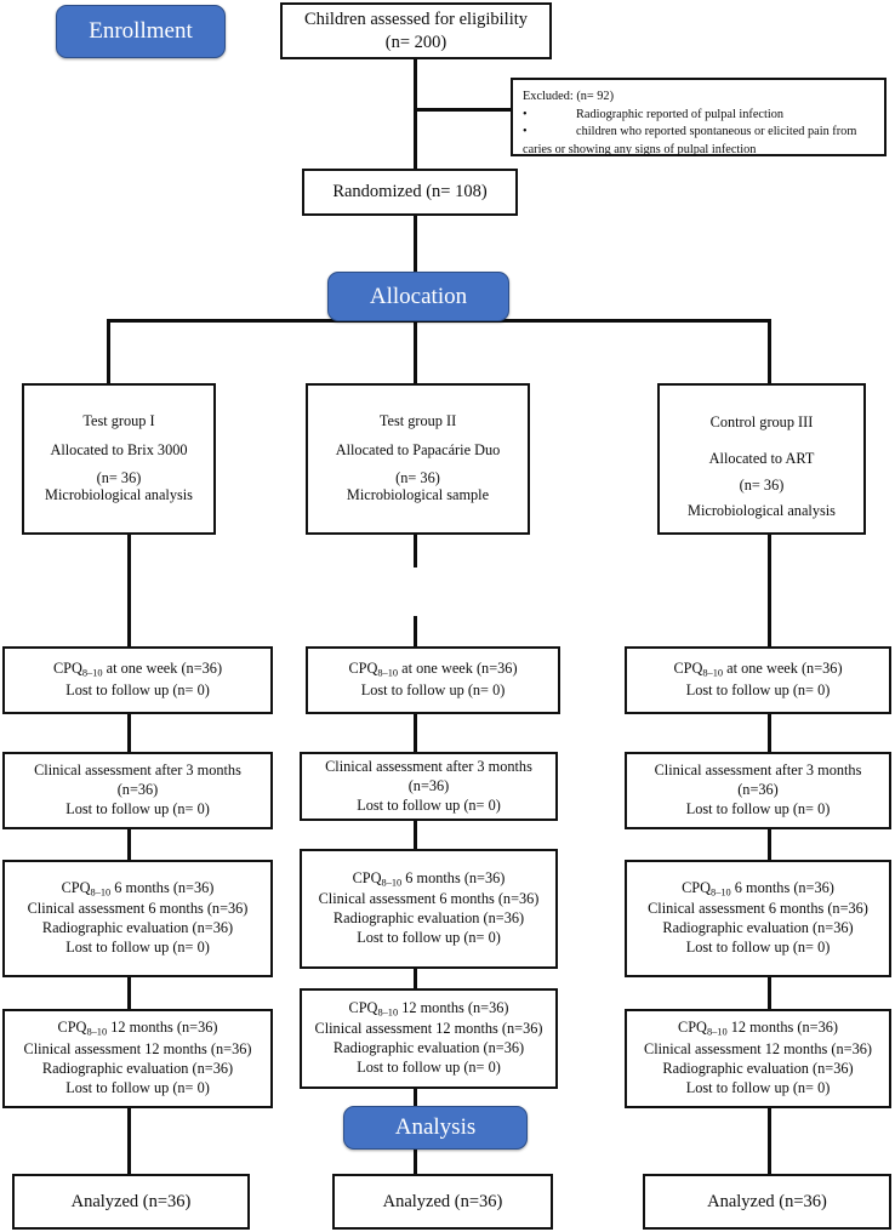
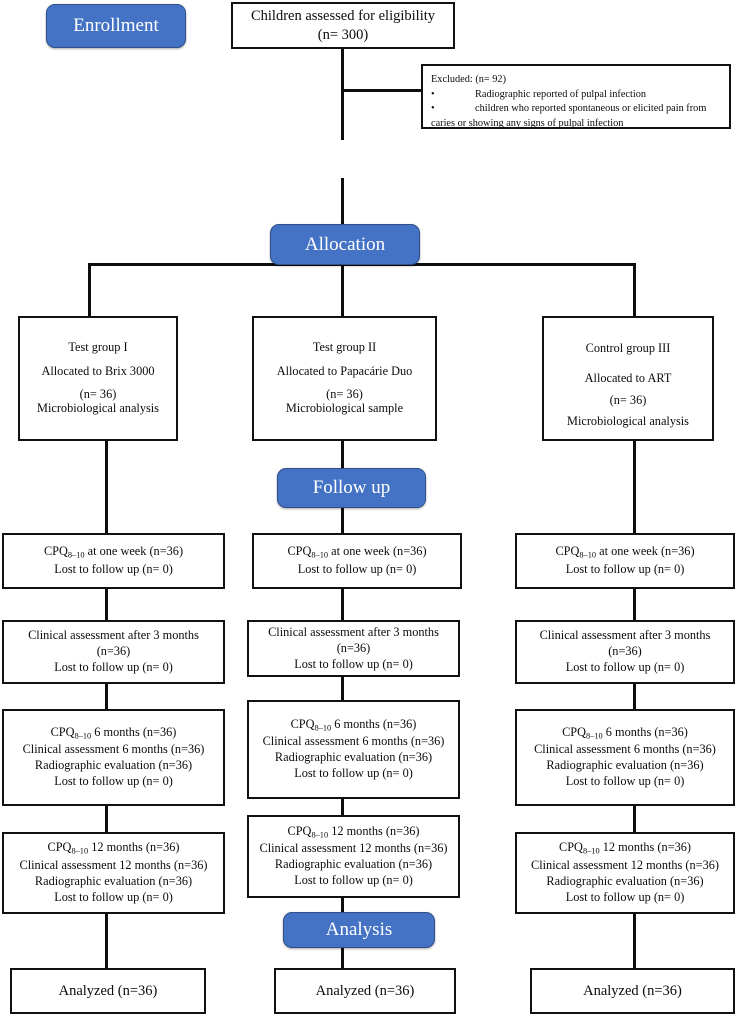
  Enrollment
  Allocation
+ Follow up
  Analysis
  Children assessed for eligibility
- (n= 200)
+ (n= 300)
  Excluded: (n= 92)
  • Radiographic reported of pulpal infection
  • children who reported spontaneous or elicited pain from
  caries or showing any signs of pulpal infection
- Randomized (n= 108)
  Test group I
  Allocated to Brix 3000
  (n= 36)
  Microbiological analysis
  Test group II
  Allocated to Papacárie Duo
  (n= 36)
  Microbiological sample
  Control group III
  Allocated to ART
  (n= 36)
  Microbiological analysis
  CPQ8–10 at one week (n=36)
  Lost to follow up (n= 0)
  CPQ8–10 at one week (n=36)
  Lost to follow up (n= 0)
  CPQ8–10 at one week (n=36)
  Lost to follow up (n= 0)
  Clinical assessment after 3 months
  (n=36)
  Lost to follow up (n= 0)
  Clinical assessment after 3 months
  (n=36)
  Lost to follow up (n= 0)
  Clinical assessment after 3 months
  (n=36)
  Lost to follow up (n= 0)
  CPQ8–10 6 months (n=36)
  Clinical assessment 6 months (n=36)
  Radiographic evaluation (n=36)
  Lost to follow up (n= 0)
  CPQ8–10 6 months (n=36)
  Clinical assessment 6 months (n=36)
  Radiographic evaluation (n=36)
  Lost to follow up (n= 0)
  CPQ8–10 6 months (n=36)
  Clinical assessment 6 months (n=36)
  Radiographic evaluation (n=36)
  Lost to follow up (n= 0)
  CPQ8–10 12 months (n=36)
  Clinical assessment 12 months (n=36)
  Radiographic evaluation (n=36)
  Lost to follow up (n= 0)
  CPQ8–10 12 months (n=36)
  Clinical assessment 12 months (n=36)
  Radiographic evaluation (n=36)
  Lost to follow up (n= 0)
  CPQ8–10 12 months (n=36)
  Clinical assessment 12 months (n=36)
  Radiographic evaluation (n=36)
  Lost to follow up (n= 0)
  Analyzed (n=36)
  Analyzed (n=36)
  Analyzed (n=36)
